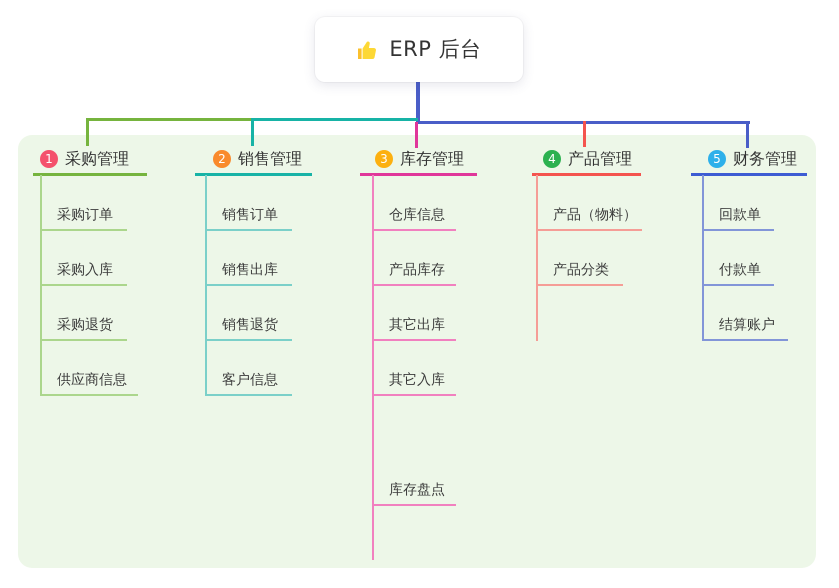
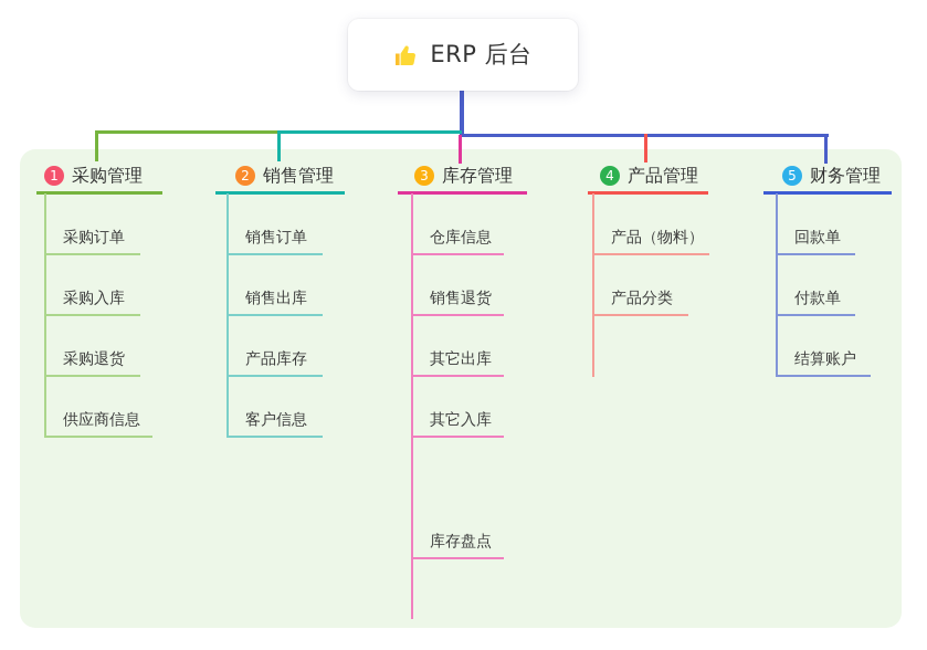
  ERP 后台
  1
  采购管理
  采购订单
  采购入库
  采购退货
  供应商信息
  2
  销售管理
  销售订单
  销售出库
- 销售退货
+ 产品库存
  客户信息
  3
  库存管理
  仓库信息
- 产品库存
+ 销售退货
  其它出库
  其它入库
  库存盘点
  4
  产品管理
  产品（物料）
  产品分类
  5
  财务管理
  回款单
  付款单
  结算账户
